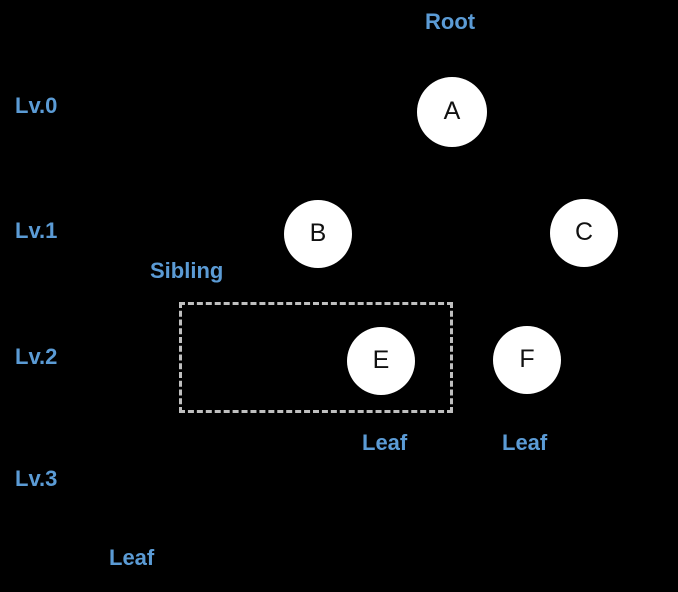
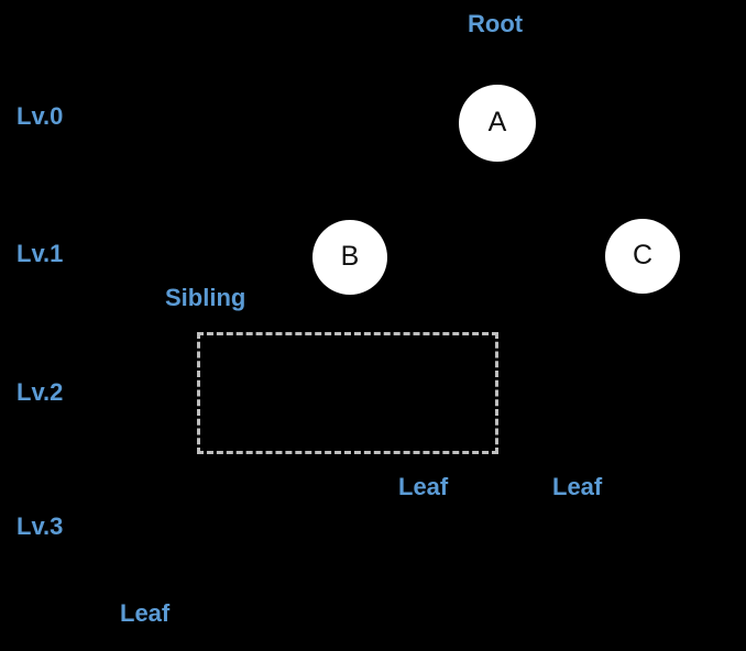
  Lv.0
  Lv.1
  Lv.2
  Lv.3
  Root
  Sibling
  Leaf
  Leaf
  Leaf
  A
  B
  C
- E
- F
